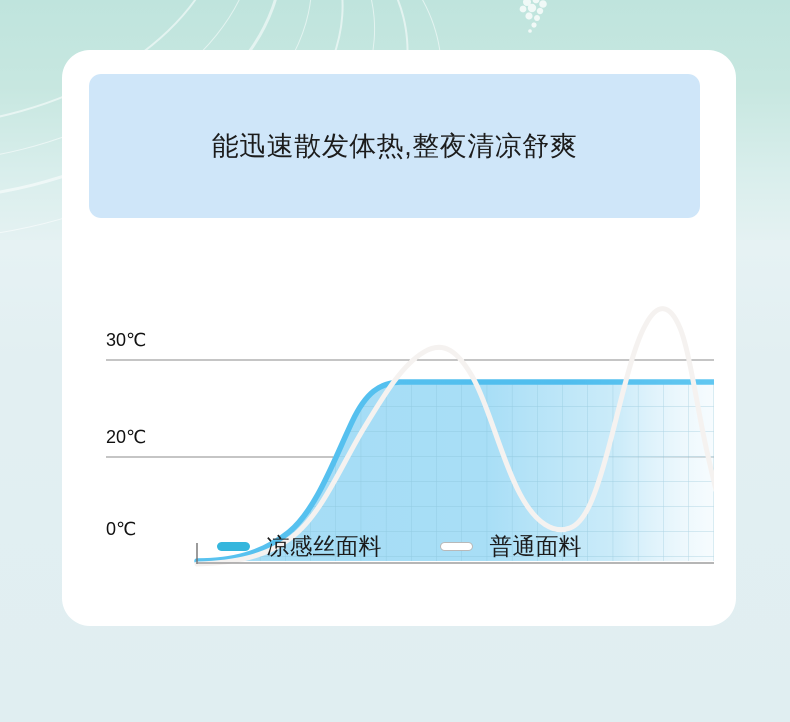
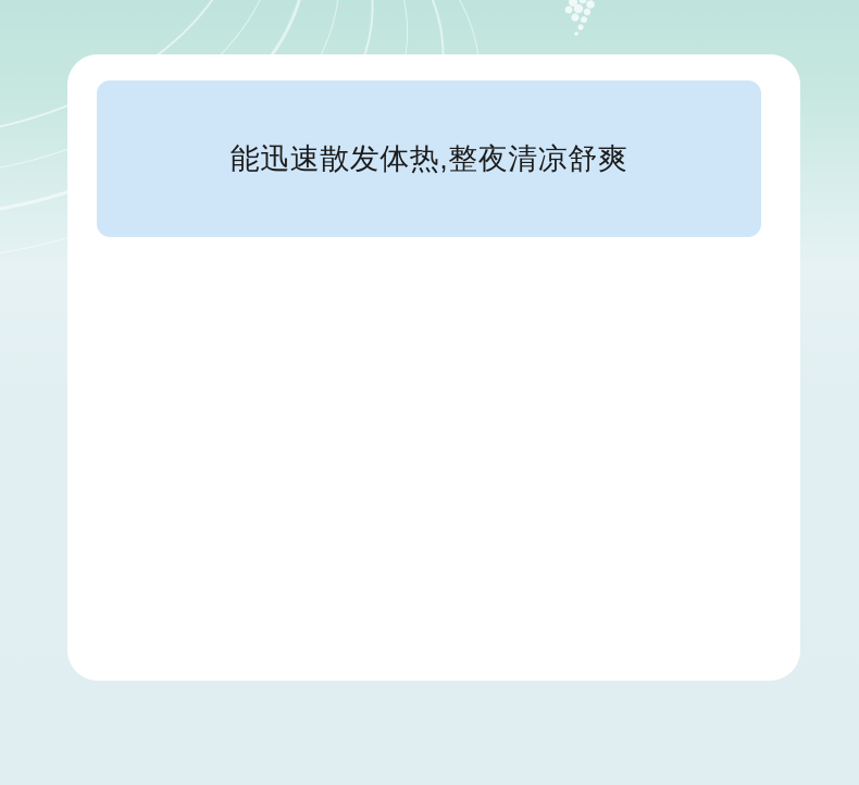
  能迅速散发体热,整夜清凉舒爽
- 30℃
- 20℃
- 0℃
- 凉感丝面料
- 普通面料
